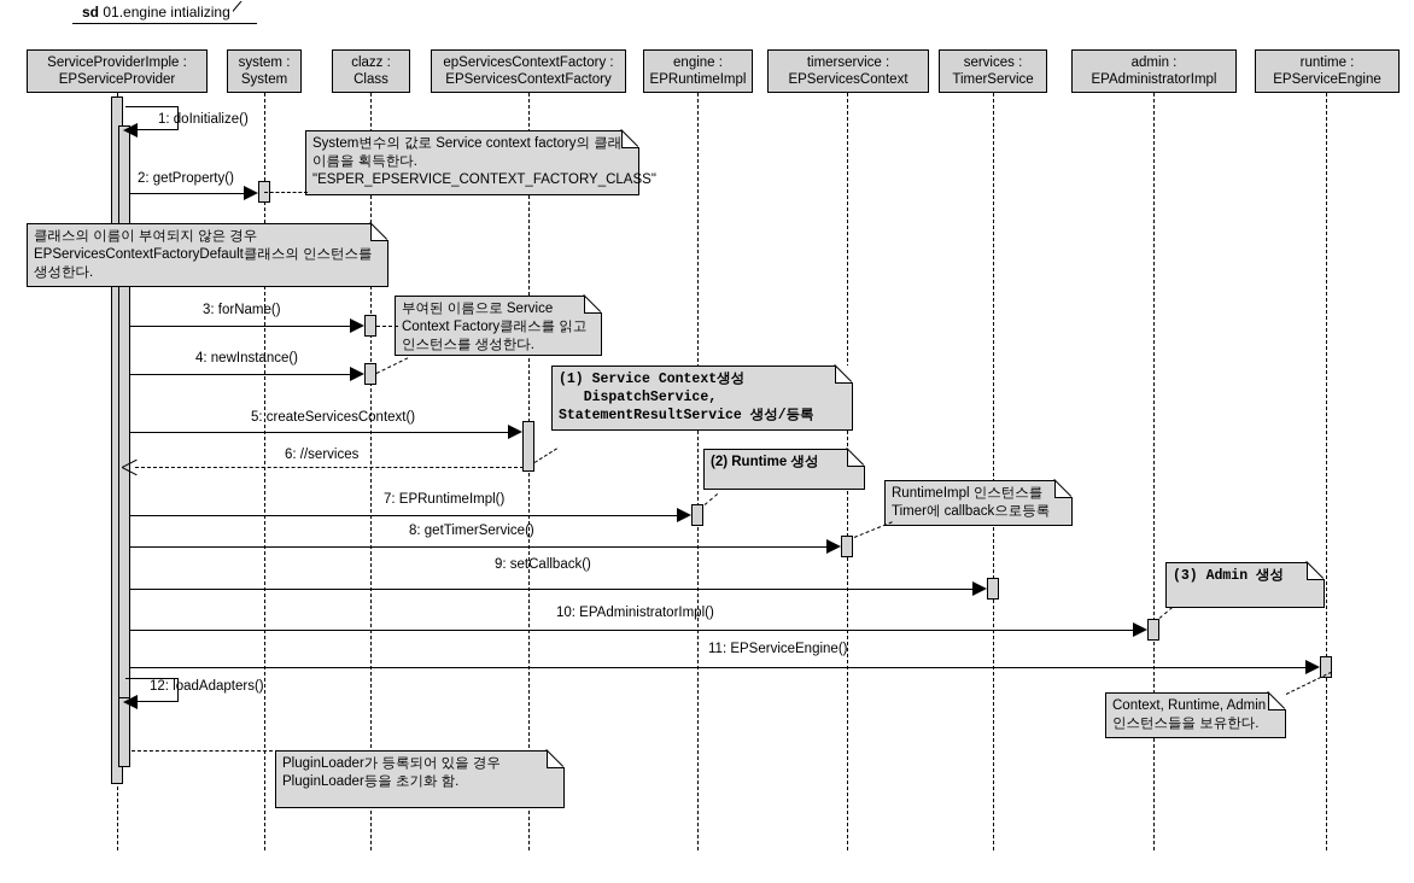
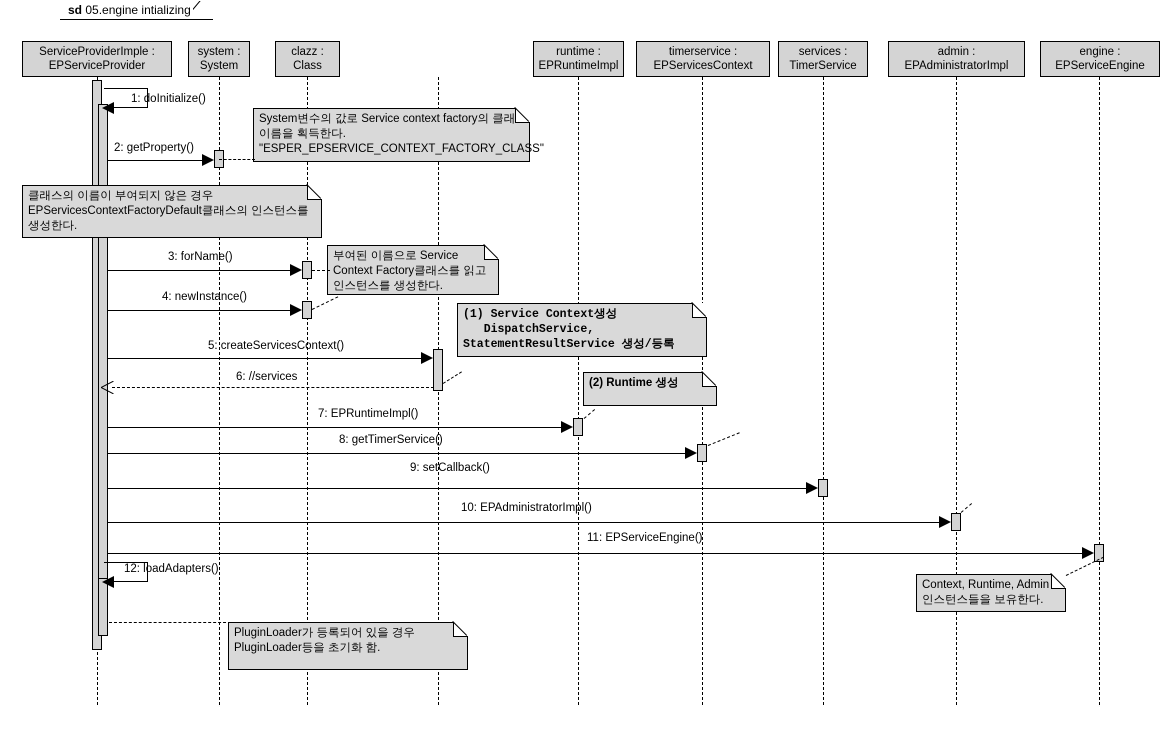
- sd 01.engine intializing
+ sd 05.engine intializing
  ServiceProviderImple :
  EPServiceProvider
  system :
  System
  clazz :
  Class
- epServicesContextFactory :
- EPServicesContextFactory
- engine :
+ runtime :
  EPRuntimeImpl
  timerservice :
  EPServicesContext
  services :
  TimerService
  admin :
  EPAdministratorImpl
- runtime :
+ engine :
  EPServiceEngine
  1: doInitialize()
  2: getProperty()
  3: forName()
  4: newInstance()
  5: createServicesContext()
  6: //services
  7: EPRuntimeImpl()
  8: getTimerService()
  9: setCallback()
  10: EPAdministratorImpl()
  11: EPServiceEngine()
  12: loadAdapters()
  System변수의 값로 Service context factory의 클래스
  이름을 획득한다.
  "ESPER_EPSERVICE_CONTEXT_FACTORY_CLASS"
  클래스의 이름이 부여되지 않은 경우
  EPServicesContextFactoryDefault클래스의 인스턴스를
  생성한다.
  부여된 이름으로 Service
  Context Factory클래스를 읽고
  인스턴스를 생성한다.
  (1) Service Context생성
  DispatchService,
  StatementResultService 생성/등록
  (2) Runtime 생성
- RuntimeImpl 인스턴스를
- Timer에 callback으로등록
- (3) Admin 생성
  Context, Runtime, Admin
  인스턴스들을 보유한다.
  PluginLoader가 등록되어 있을 경우
  PluginLoader등을 초기화 함.
